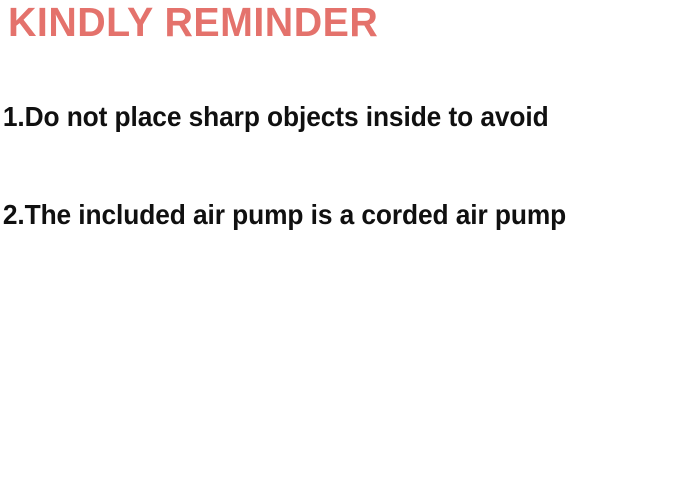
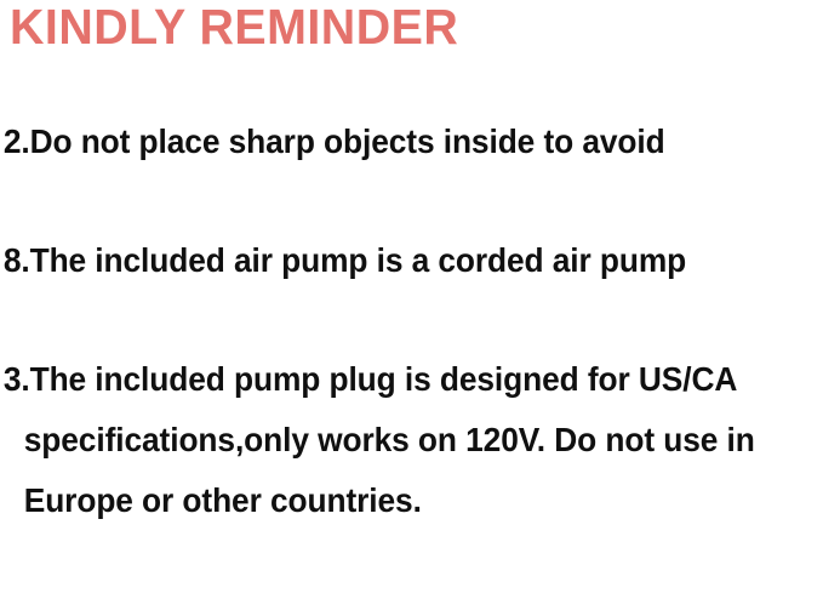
  KINDLY REMINDER
- 1.Do not place sharp objects inside to avoid
+ 2.Do not place sharp objects inside to avoid
- 2.The included air pump is a corded air pump
+ 8.The included air pump is a corded air pump
+ 3.The included pump plug is designed for US/CA
+ specifications,only works on 120V. Do not use in
+ Europe or other countries.
